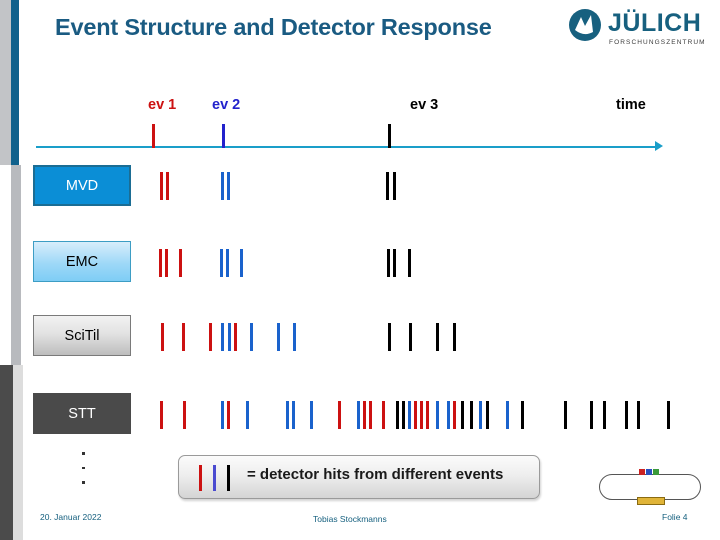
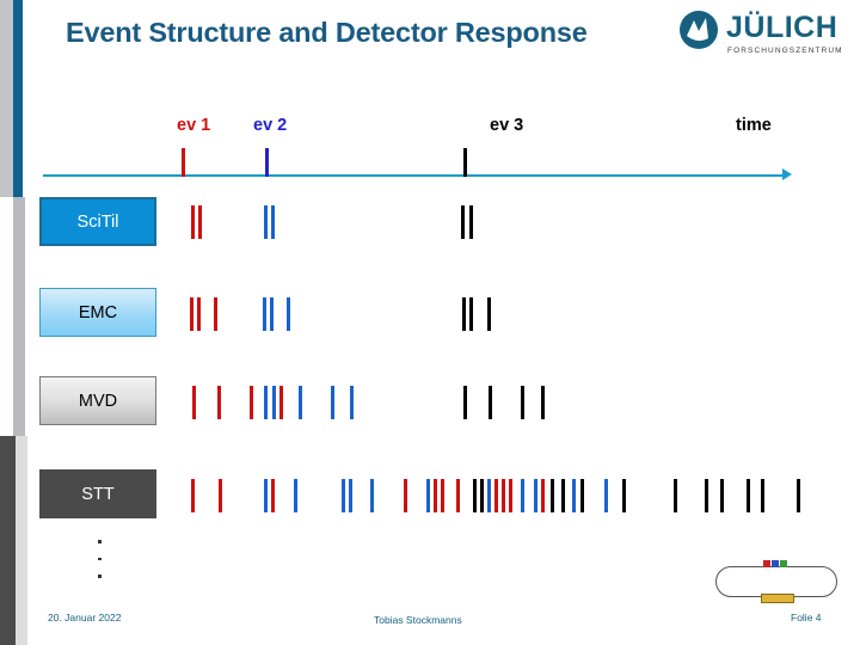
  Event Structure and Detector Response
  JÜLICH
  ev 1
  ev 2
  ev 3
  time
- MVD
+ SciTil
  EMC
- SciTil
+ MVD
  STT
- = detector hits from different events
  20. Januar 2022
  Tobias Stockmanns
  Folie 4
